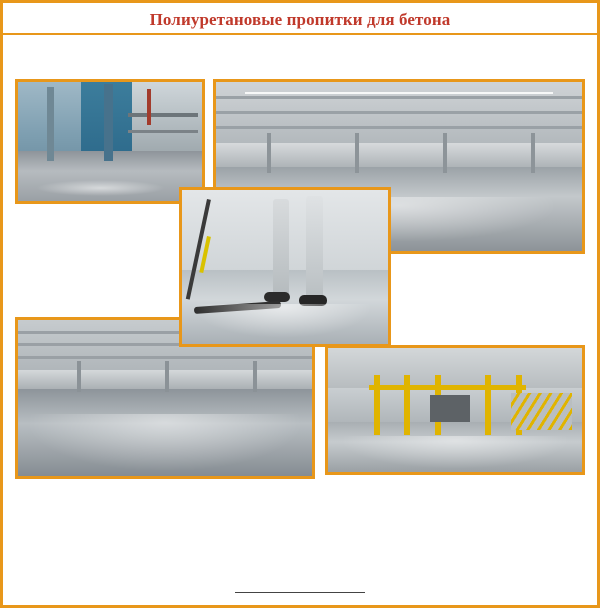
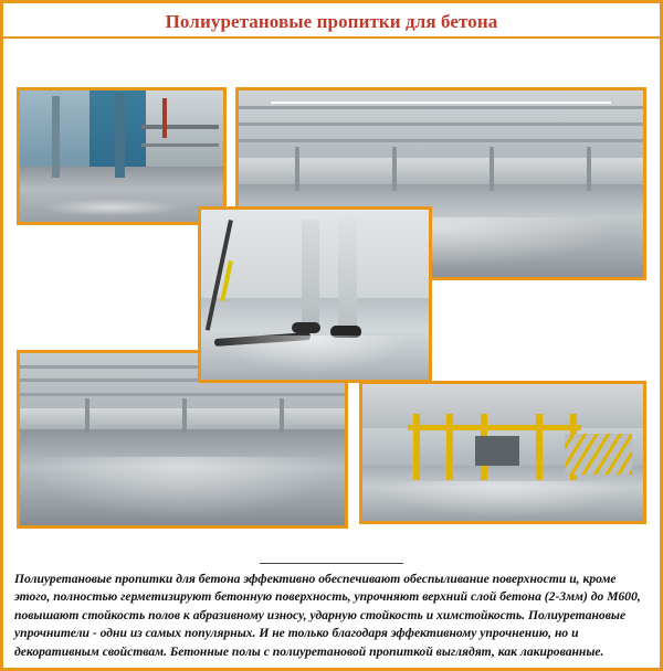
  Полиуретановые пропитки для бетона
+ Полиуретановые пропитки для бетона эффективно обеспечивают обеспыливание поверхности и, кроме этого, полностью герметизируют бетонную поверхность, упрочняют верхний слой бетона (2-3мм) до М600, повышают стойкость полов к абразивному износу, ударную стойкость и химстойкость. Полиуретановые упрочнители - одни из самых популярных. И не только благодаря эффективному упрочнению, но и декоративным свойствам. Бетонные полы с полиуретановой пропиткой выглядят, как лакированные.
